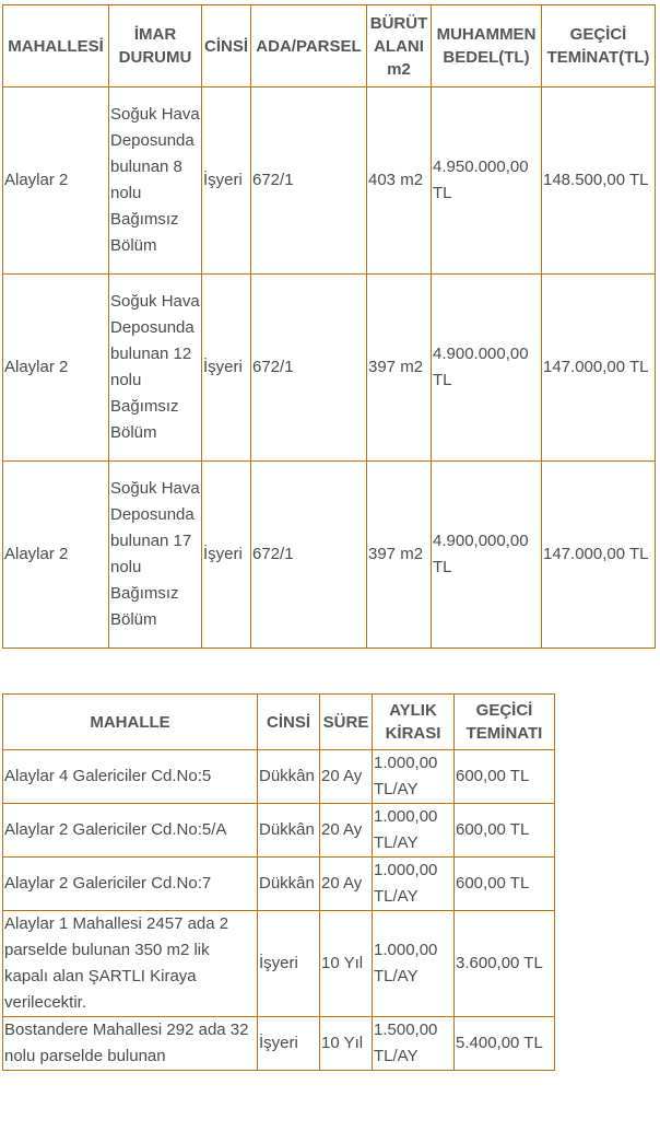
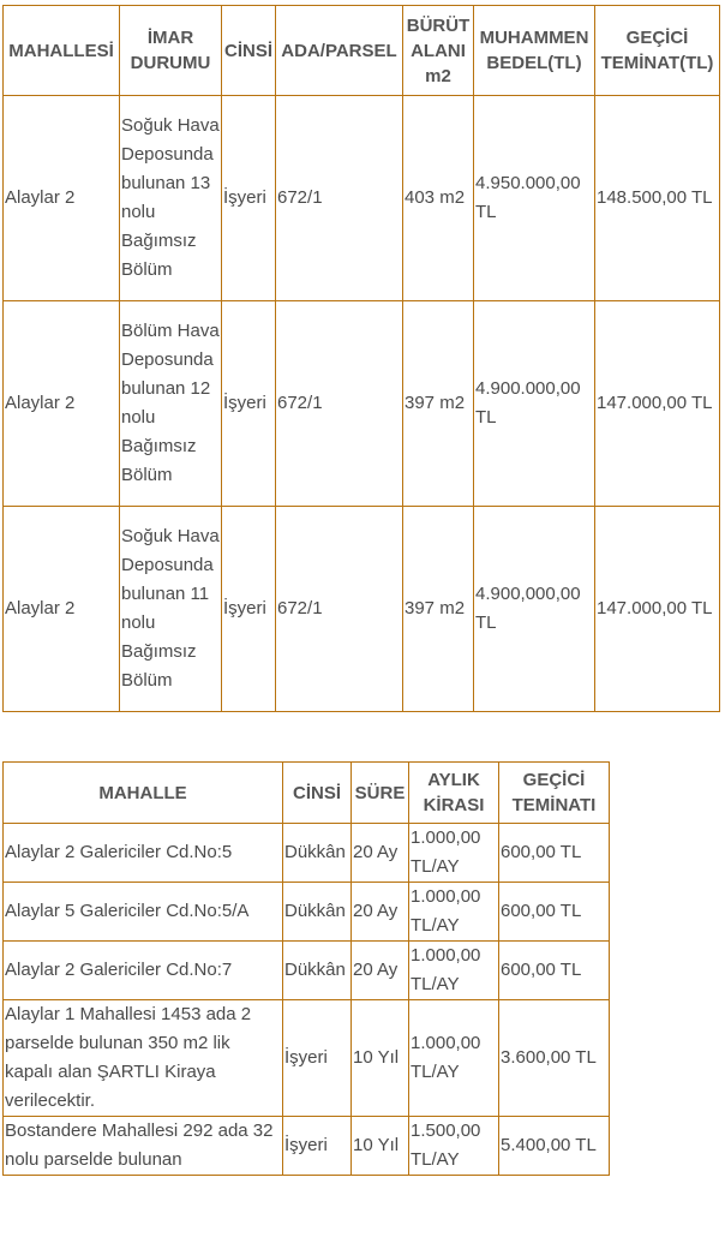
  MAHALLESİ	İMAR DURUMU	CİNSİ	ADA/PARSEL	BÜRÜT ALANI m2	MUHAMMEN BEDEL(TL)	GEÇİCİ TEMİNAT(TL)
- Alaylar 2	Soğuk Hava Deposunda bulunan 8 nolu Bağımsız Bölüm	İşyeri	672/1	403 m2	4.950.000,00 TL	148.500,00 TL
+ Alaylar 2	Soğuk Hava Deposunda bulunan 13 nolu Bağımsız Bölüm	İşyeri	672/1	403 m2	4.950.000,00 TL	148.500,00 TL
- Alaylar 2	Soğuk Hava Deposunda bulunan 12 nolu Bağımsız Bölüm	İşyeri	672/1	397 m2	4.900.000,00 TL	147.000,00 TL
+ Alaylar 2	Bölüm Hava Deposunda bulunan 12 nolu Bağımsız Bölüm	İşyeri	672/1	397 m2	4.900.000,00 TL	147.000,00 TL
- Alaylar 2	Soğuk Hava Deposunda bulunan 17 nolu Bağımsız Bölüm	İşyeri	672/1	397 m2	4.900,000,00 TL	147.000,00 TL
+ Alaylar 2	Soğuk Hava Deposunda bulunan 11 nolu Bağımsız Bölüm	İşyeri	672/1	397 m2	4.900,000,00 TL	147.000,00 TL
  MAHALLE	CİNSİ	SÜRE	AYLIK KİRASI	GEÇİCİ TEMİNATI
- Alaylar 4 Galericiler Cd.No:5	Dükkân	20 Ay	1.000,00 TL/AY	600,00 TL
+ Alaylar 2 Galericiler Cd.No:5	Dükkân	20 Ay	1.000,00 TL/AY	600,00 TL
- Alaylar 2 Galericiler Cd.No:5/A	Dükkân	20 Ay	1.000,00 TL/AY	600,00 TL
+ Alaylar 5 Galericiler Cd.No:5/A	Dükkân	20 Ay	1.000,00 TL/AY	600,00 TL
  Alaylar 2 Galericiler Cd.No:7	Dükkân	20 Ay	1.000,00 TL/AY	600,00 TL
- Alaylar 1 Mahallesi 2457 ada 2 parselde bulunan 350 m2 lik kapalı alan ŞARTLI Kiraya verilecektir.	İşyeri	10 Yıl	1.000,00 TL/AY	3.600,00 TL
+ Alaylar 1 Mahallesi 1453 ada 2 parselde bulunan 350 m2 lik kapalı alan ŞARTLI Kiraya verilecektir.	İşyeri	10 Yıl	1.000,00 TL/AY	3.600,00 TL
  Bostandere Mahallesi 292 ada 32 nolu parselde bulunan	İşyeri	10 Yıl	1.500,00 TL/AY	5.400,00 TL
